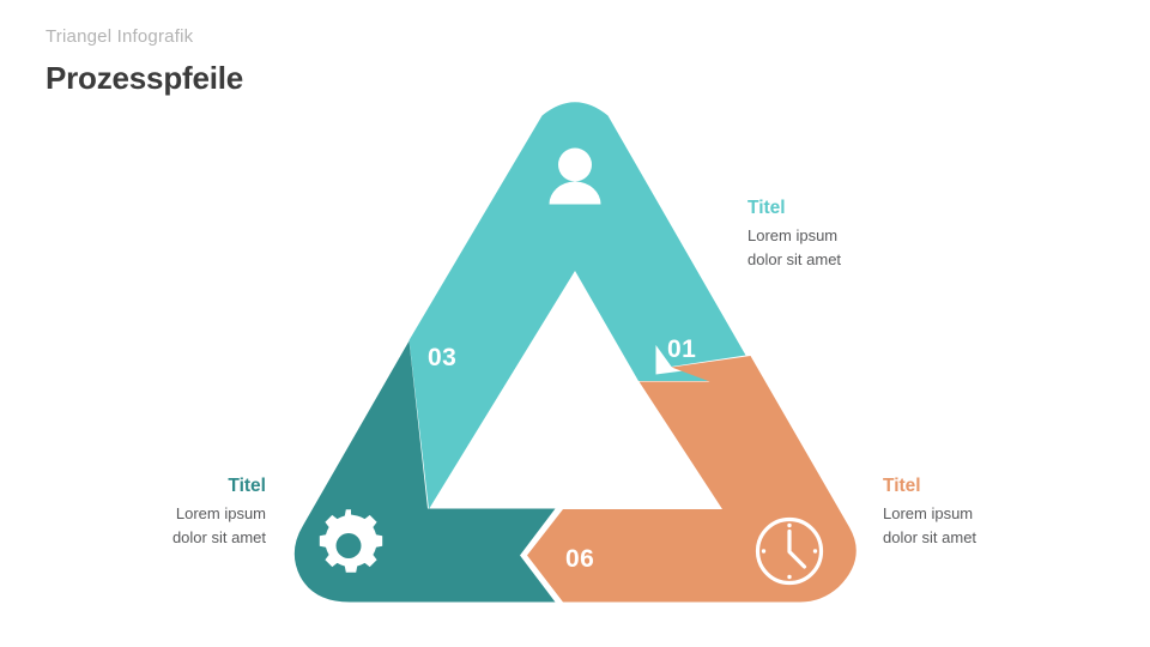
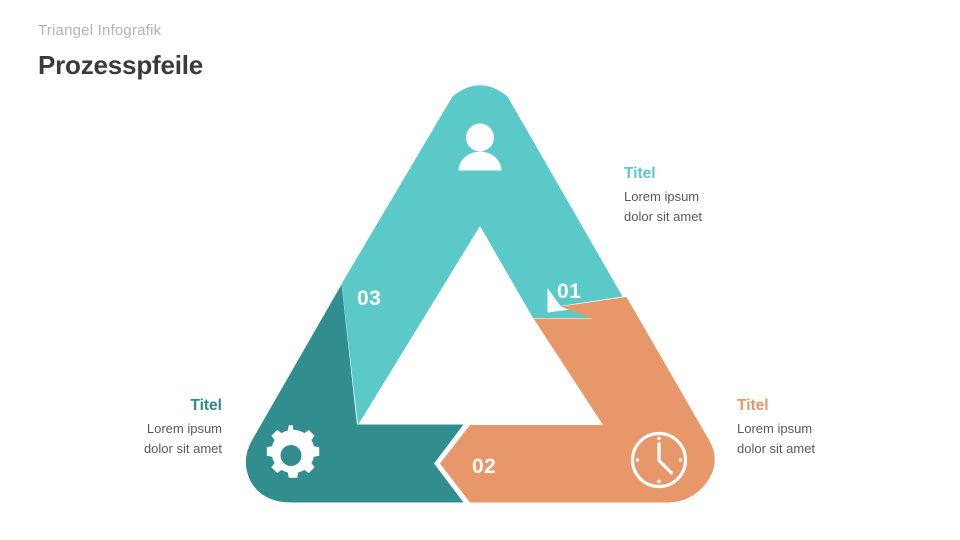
  Triangel Infografik
  Prozesspfeile
  01
- 06
+ 02
  03
  Titel
  Lorem ipsum
  dolor sit amet
  Titel
  Lorem ipsum
  dolor sit amet
  Titel
  Lorem ipsum
  dolor sit amet
